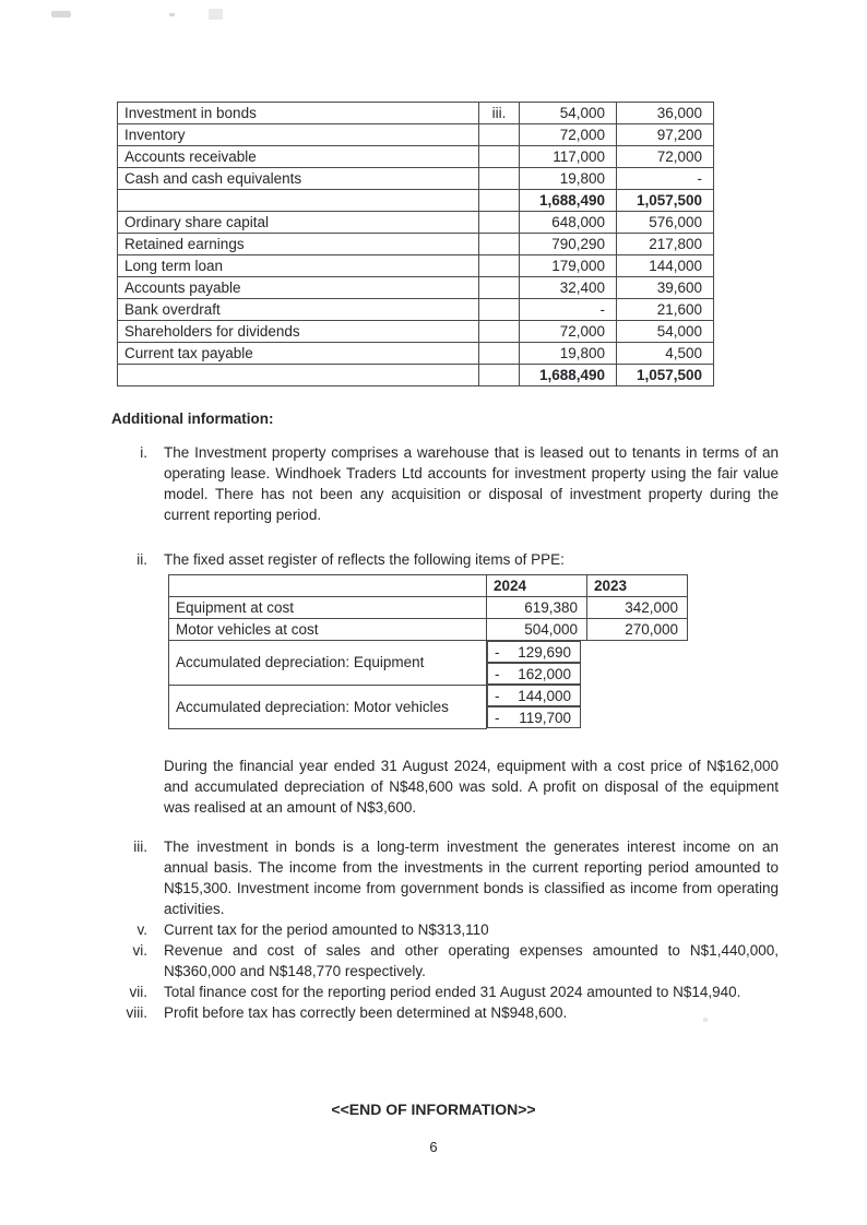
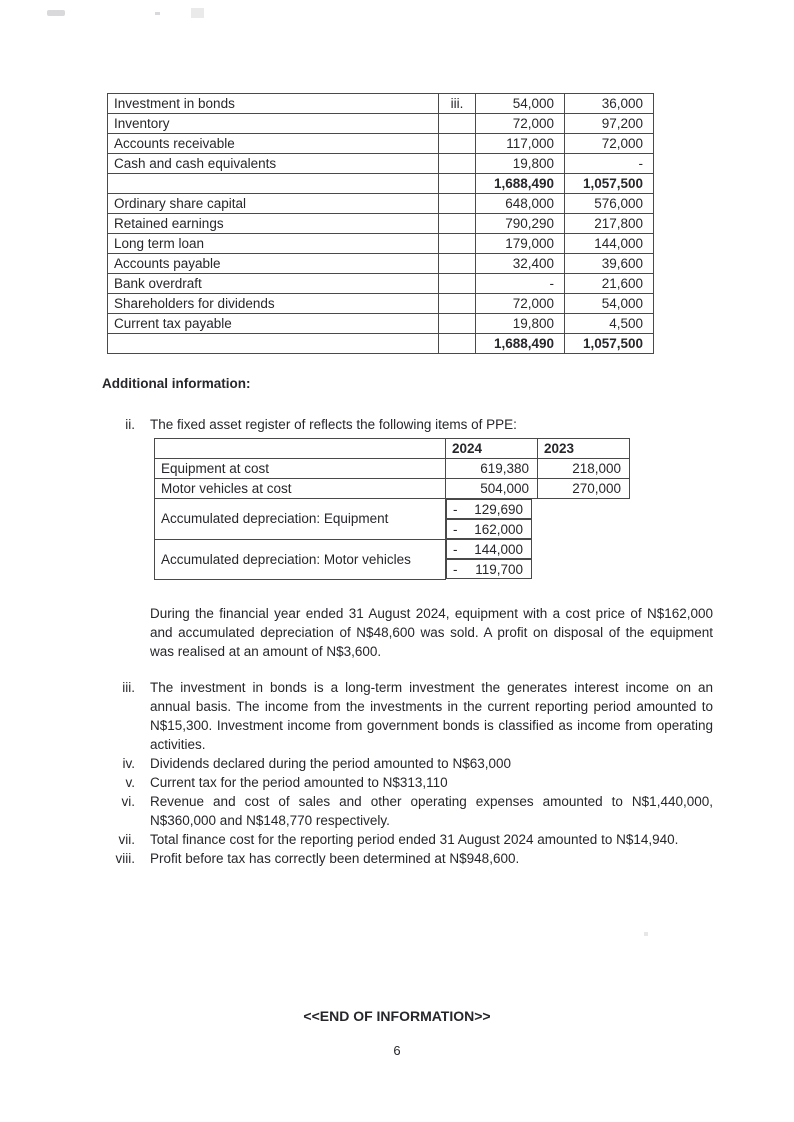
  Investment in bonds	iii.	54,000	36,000
  Inventory		72,000	97,200
  Accounts receivable		117,000	72,000
  Cash and cash equivalents		19,800	-
  		1,688,490	1,057,500
  Ordinary share capital		648,000	576,000
  Retained earnings		790,290	217,800
  Long term loan		179,000	144,000
  Accounts payable		32,400	39,600
  Bank overdraft		-	21,600
  Shareholders for dividends		72,000	54,000
  Current tax payable		19,800	4,500
  		1,688,490	1,057,500
  Additional information:
- i.
- The Investment property comprises a warehouse that is leased out to tenants in terms of an operating lease. Windhoek Traders Ltd accounts for investment property using the fair value model. There has not been any acquisition or disposal of investment property during the current reporting period.
  ii.
  The fixed asset register of reflects the following items of PPE:
  	2024	2023
- Equipment at cost	619,380	342,000
+ Equipment at cost	619,380	218,000
  Motor vehicles at cost	504,000	270,000
  Accumulated depreciation: Equipment	- 129,690- 162,000
  Accumulated depreciation: Motor vehicles	- 144,000- 119,700
  During the financial year ended 31 August 2024, equipment with a cost price of N$162,000 and accumulated depreciation of N$48,600 was sold. A profit on disposal of the equipment was realised at an amount of N$3,600.
  iii.
  The investment in bonds is a long-term investment the generates interest income on an annual basis. The income from the investments in the current reporting period amounted to N$15,300. Investment income from government bonds is classified as income from operating activities.
+ iv.
+ Dividends declared during the period amounted to N$63,000
  v.
  Current tax for the period amounted to N$313,110
  vi.
  Revenue and cost of sales and other operating expenses amounted to N$1,440,000, N$360,000 and N$148,770 respectively.
  vii.
  Total finance cost for the reporting period ended 31 August 2024 amounted to N$14,940.
  viii.
  Profit before tax has correctly been determined at N$948,600.
  <<END OF INFORMATION>>
  6
